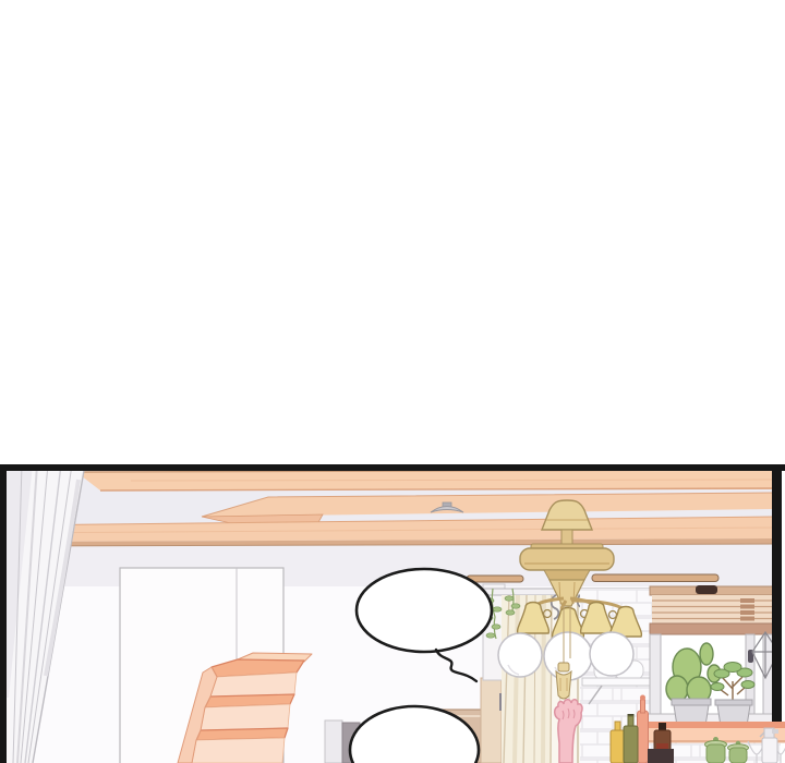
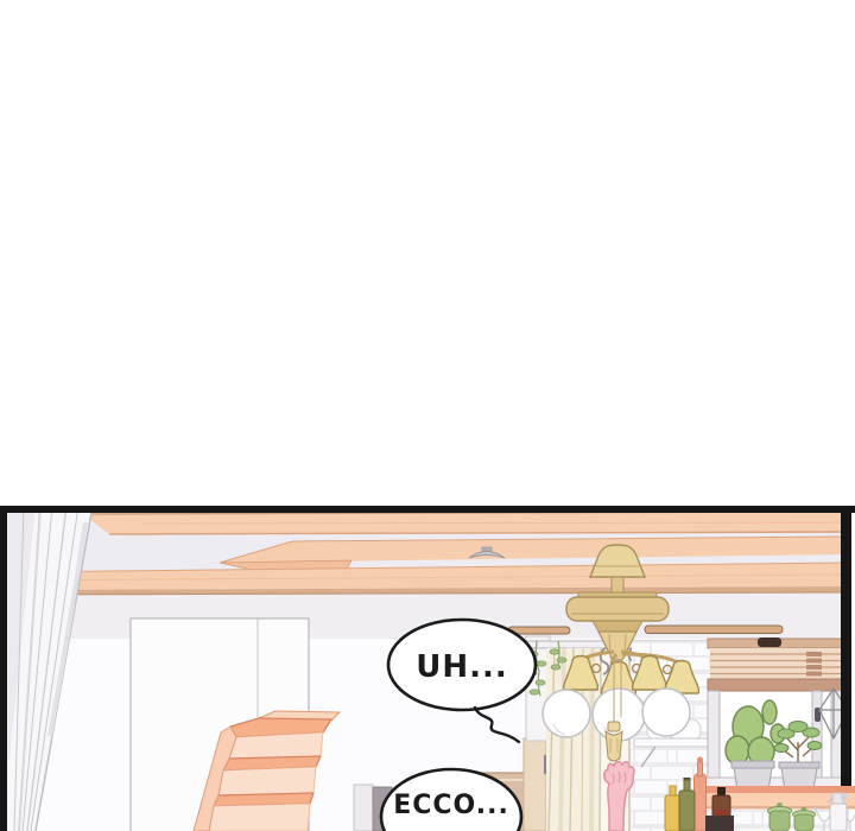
+ UH...
+ ECCO...
